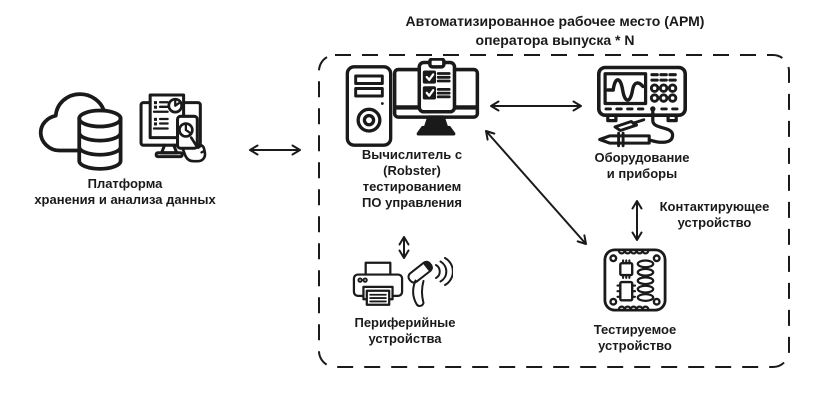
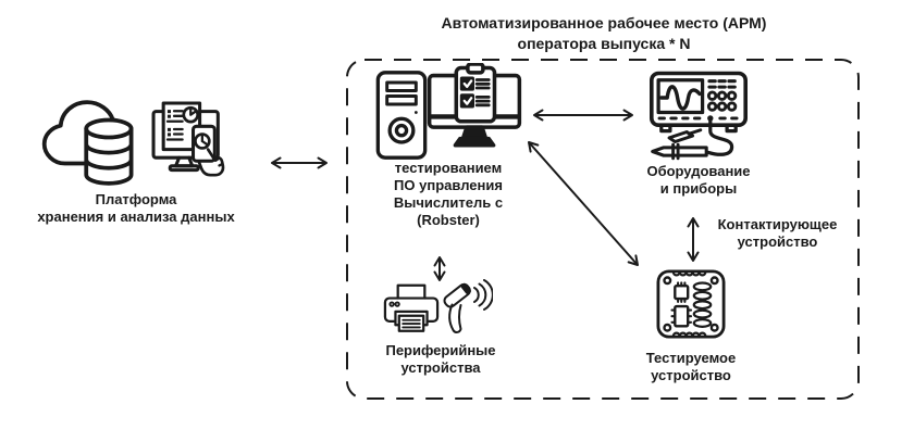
  Автоматизированное рабочее место (АРМ)
  оператора выпуска * N
  Платформа
  хранения и анализа данных
- Вычислитель с
+ тестированием
- (Robster)
+ ПО управления
- тестированием
+ Вычислитель с
- ПО управления
+ (Robster)
  Оборудование
  и приборы
  Контактирующее
  устройство
  Периферийные
  устройства
  Тестируемое
  устройство
